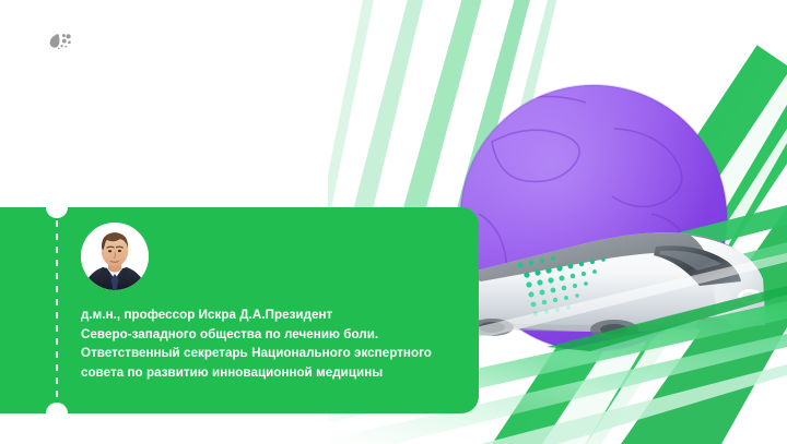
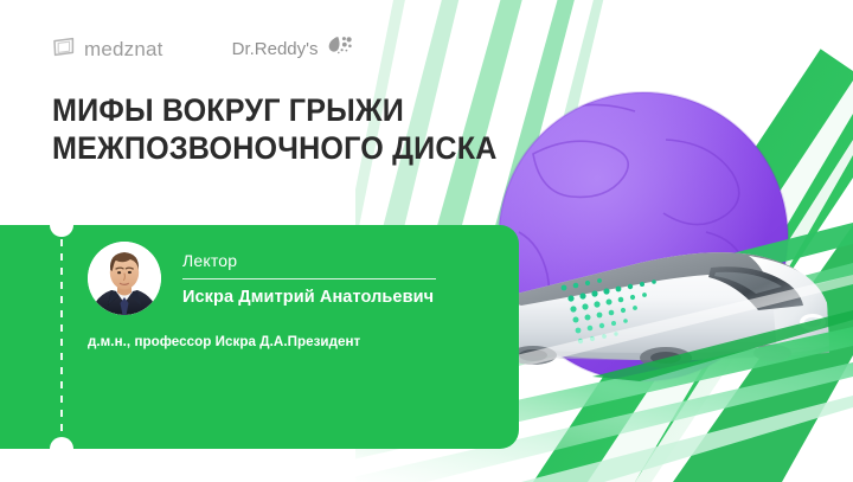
+ medznat
+ Dr.Reddy's
+ МИФЫ ВОКРУГ ГРЫЖИ
+ МЕЖПОЗВОНОЧНОГО ДИСКА
+ Лектор
+ Искра Дмитрий Анатольевич
  д.м.н., профессор Искра Д.А.Президент
- Северо-западного общества по лечению боли.
- Ответственный секретарь Национального экспертного
- совета по развитию инновационной медицины
